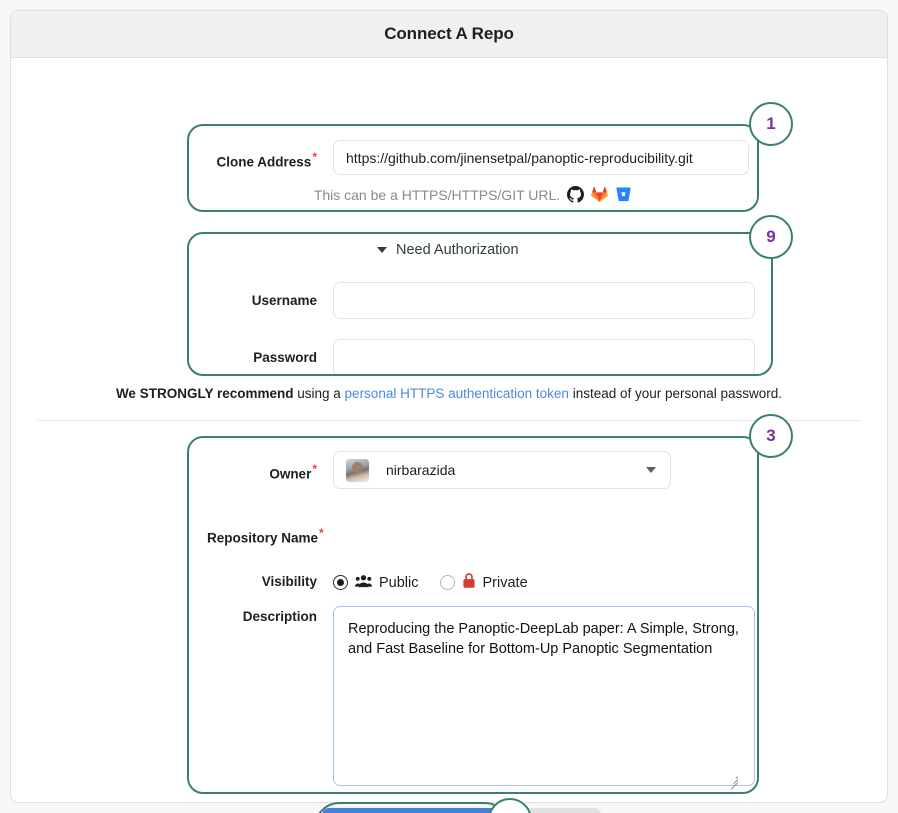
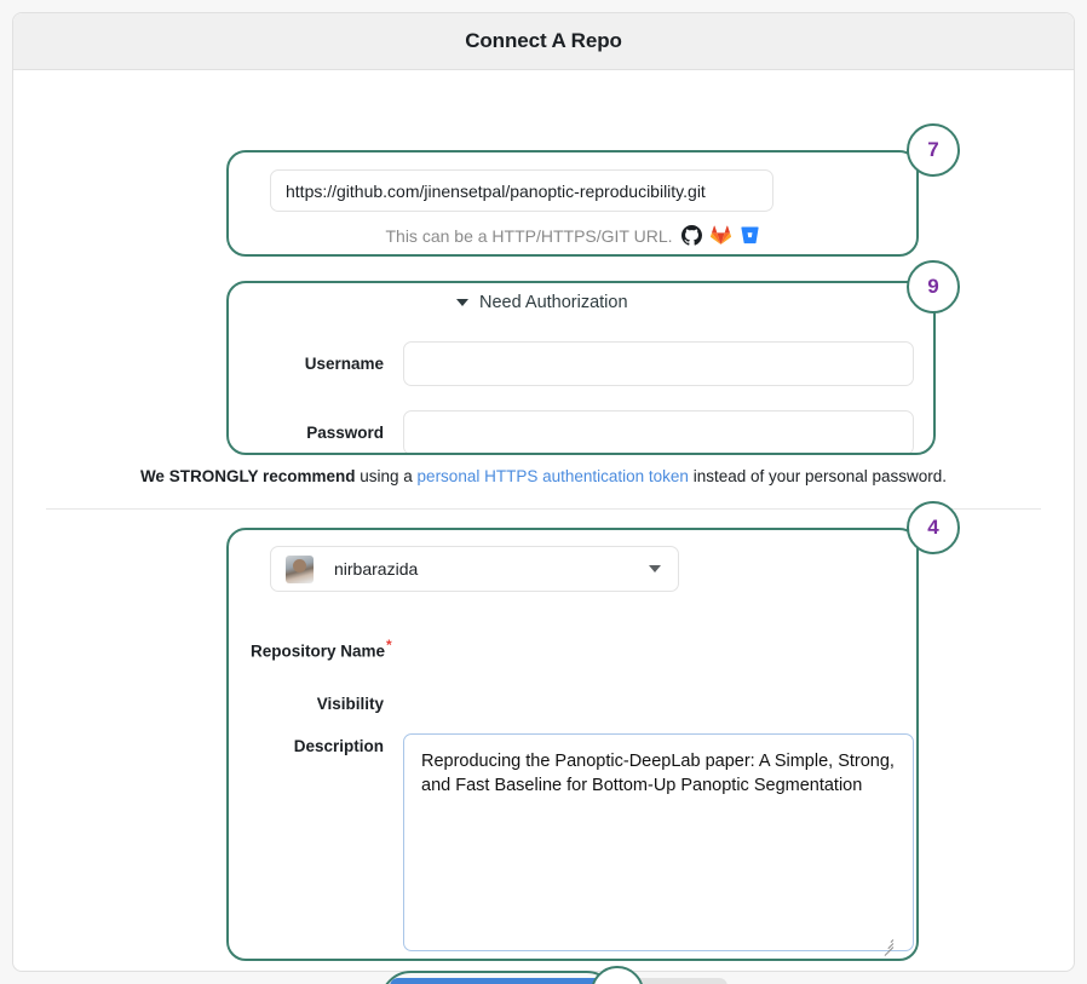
  Connect A Repo
- 1
+ 7
- Clone Address*
  https://github.com/jinensetpal/panoptic-reproducibility.git
- This can be a HTTPS/HTTPS/GIT URL.
+ This can be a HTTP/HTTPS/GIT URL.
  9
  Need Authorization
  Username
  Password
  We STRONGLY recommend using a personal HTTPS authentication token instead of your personal password.
- 3
+ 4
- Owner*
  nirbarazida
  Repository Name*
  Visibility
- Public
- Private
  Description
